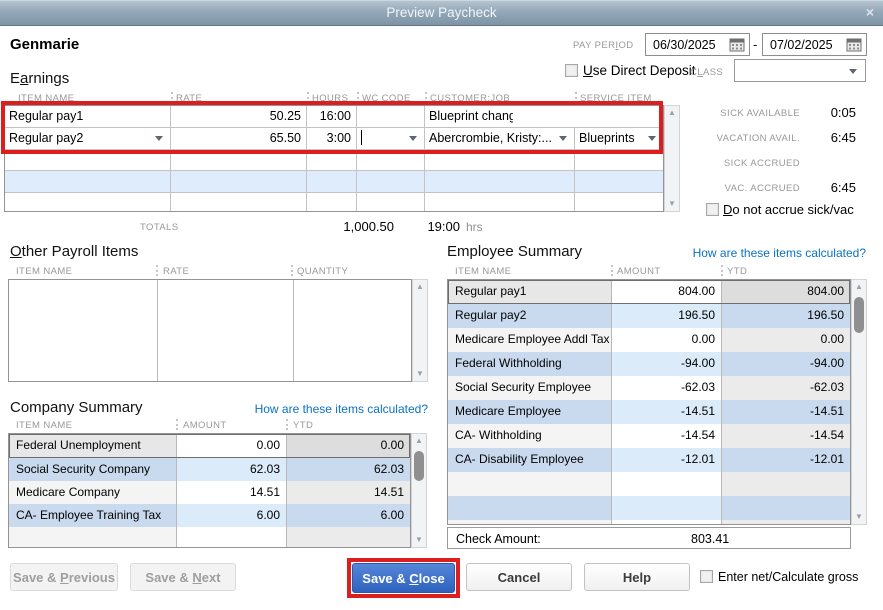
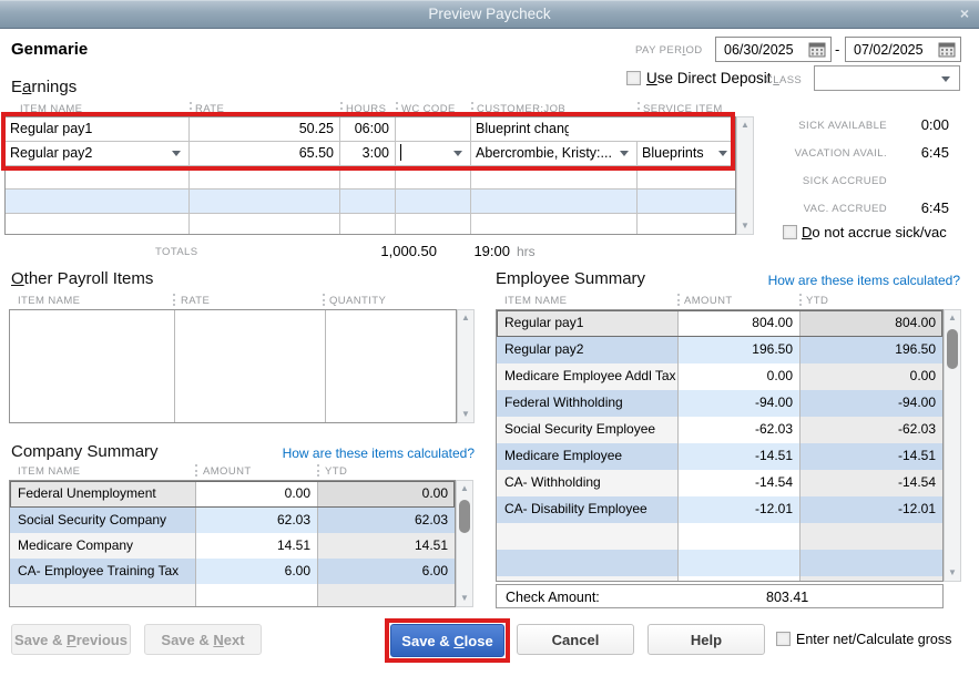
  Preview Paycheck
  ×
  Genmarie
  PAY PERIOD
  06/30/2025
  -
  07/02/2025
  Use Direct Deposit
  CLASS
  Earnings
  ITEM NAME
  RATE
  HOURS
  WC CODE
  CUSTOMER:JOB
  SERVICE ITEM
  Regular pay1
  50.25
- 16:00
+ 06:00
  Blueprint chang
  Regular pay2
  65.50
  3:00
  Abercrombie, Kristy:...
  Blueprints
  ▲
  ▼
  TOTALS
  1,000.50
  19:00
  hrs
  SICK AVAILABLE
- 0:05
+ 0:00
  VACATION AVAIL.
  6:45
  SICK ACCRUED
  VAC. ACCRUED
  6:45
  Do not accrue sick/vac
  Other Payroll Items
  ITEM NAME
  RATE
  QUANTITY
  ▲
  ▼
  Company Summary
  How are these items calculated?
  ITEM NAME
  AMOUNT
  YTD
  Federal Unemployment
  0.00
  0.00
  Social Security Company
  62.03
  62.03
  Medicare Company
  14.51
  14.51
  CA- Employee Training Tax
  6.00
  6.00
  ▲
  ▼
  Employee Summary
  How are these items calculated?
  ITEM NAME
  AMOUNT
  YTD
  Regular pay1
  804.00
  804.00
  Regular pay2
  196.50
  196.50
  Medicare Employee Addl Tax
  0.00
  0.00
  Federal Withholding
  -94.00
  -94.00
  Social Security Employee
  -62.03
  -62.03
  Medicare Employee
  -14.51
  -14.51
  CA- Withholding
  -14.54
  -14.54
  CA- Disability Employee
  -12.01
  -12.01
  ▲
  ▼
  Check Amount:
  803.41
  Save & Previous
  Save & Next
  Save & Close
  Cancel
  Help
  Enter net/Calculate gross
